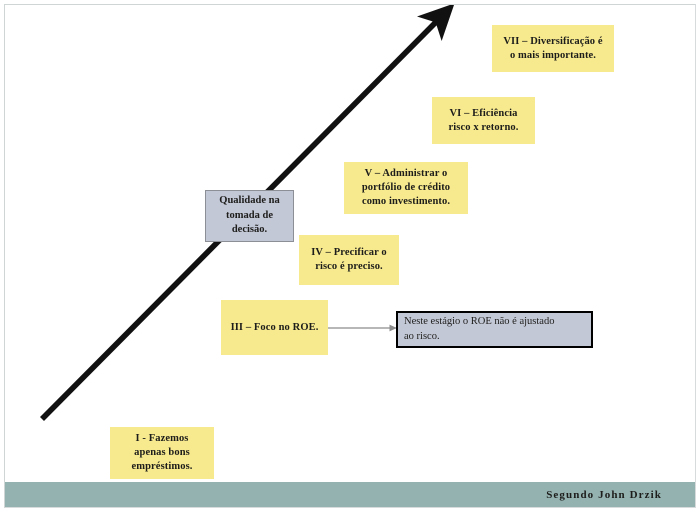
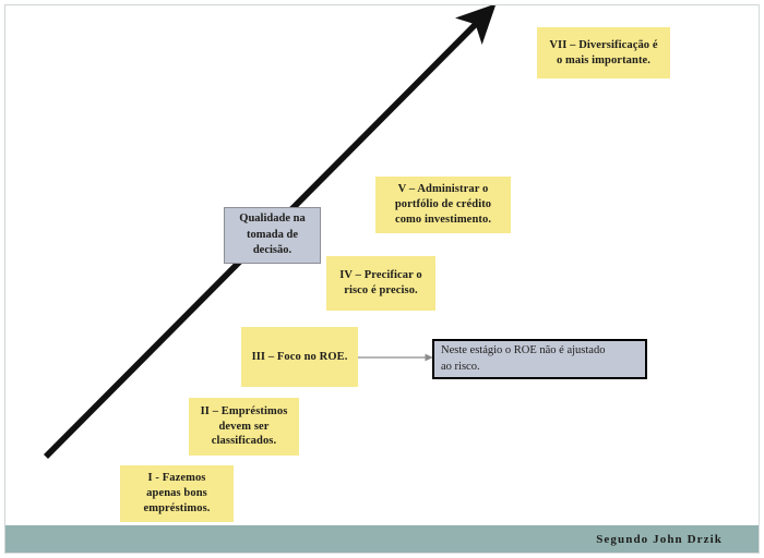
  Qualidade na
  tomada de
  decisão.
  Neste estágio o ROE não é ajustado
  ao risco.
  VII – Diversificação é
  o mais importante.
- VI – Eficiência
- risco x retorno.
  V – Administrar o
  portfólio de crédito
  como investimento.
  IV – Precificar o
  risco é preciso.
  III – Foco no ROE.
+ II – Empréstimos
+ devem ser
+ classificados.
  I - Fazemos
  apenas bons
  empréstimos.
  Segundo John Drzik
